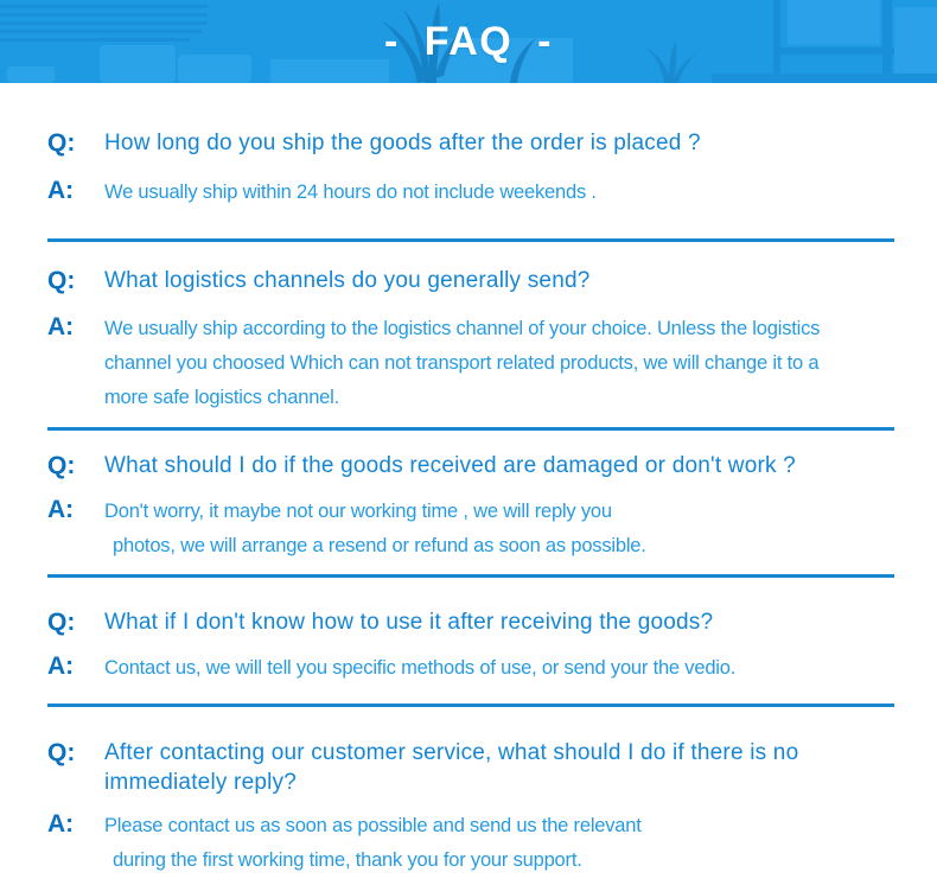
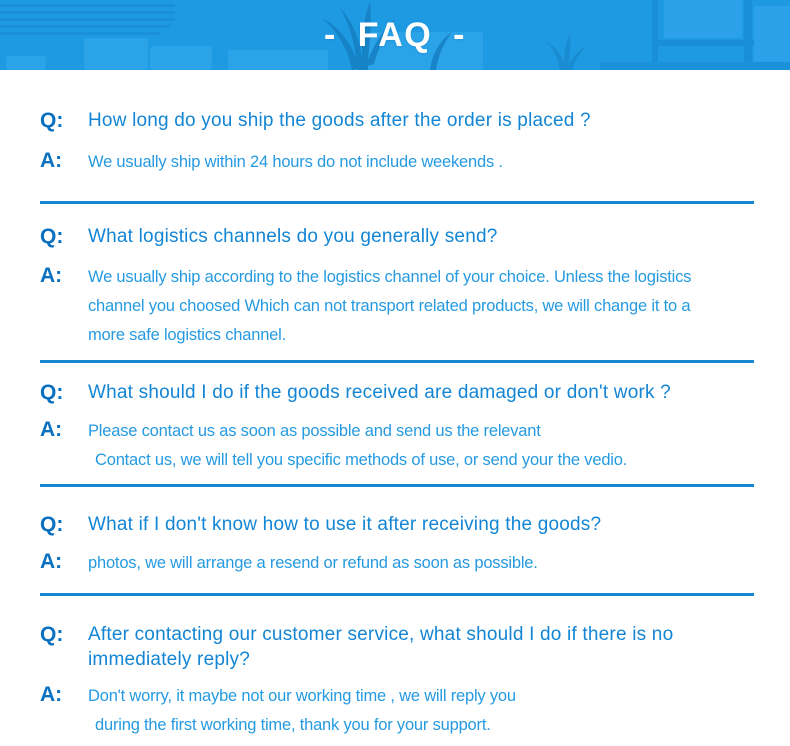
  - FAQ -
  Q:
  How long do you ship the goods after the order is placed ?
  A:
  We usually ship within 24 hours do not include weekends .
  Q:
  What logistics channels do you generally send?
  A:
  We usually ship according to the logistics channel of your choice. Unless the logistics
  channel you choosed Which can not transport related products, we will change it to a
  more safe logistics channel.
  Q:
  What should I do if the goods received are damaged or don't work ?
  A:
- Don't worry, it maybe not our working time , we will reply you
+ Please contact us as soon as possible and send us the relevant
- photos, we will arrange a resend or refund as soon as possible.
+ Contact us, we will tell you specific methods of use, or send your the vedio.
  Q:
  What if I don't know how to use it after receiving the goods?
  A:
- Contact us, we will tell you specific methods of use, or send your the vedio.
+ photos, we will arrange a resend or refund as soon as possible.
  Q:
  After contacting our customer service, what should I do if there is no
  immediately reply?
  A:
- Please contact us as soon as possible and send us the relevant
+ Don't worry, it maybe not our working time , we will reply you
  during the first working time, thank you for your support.
